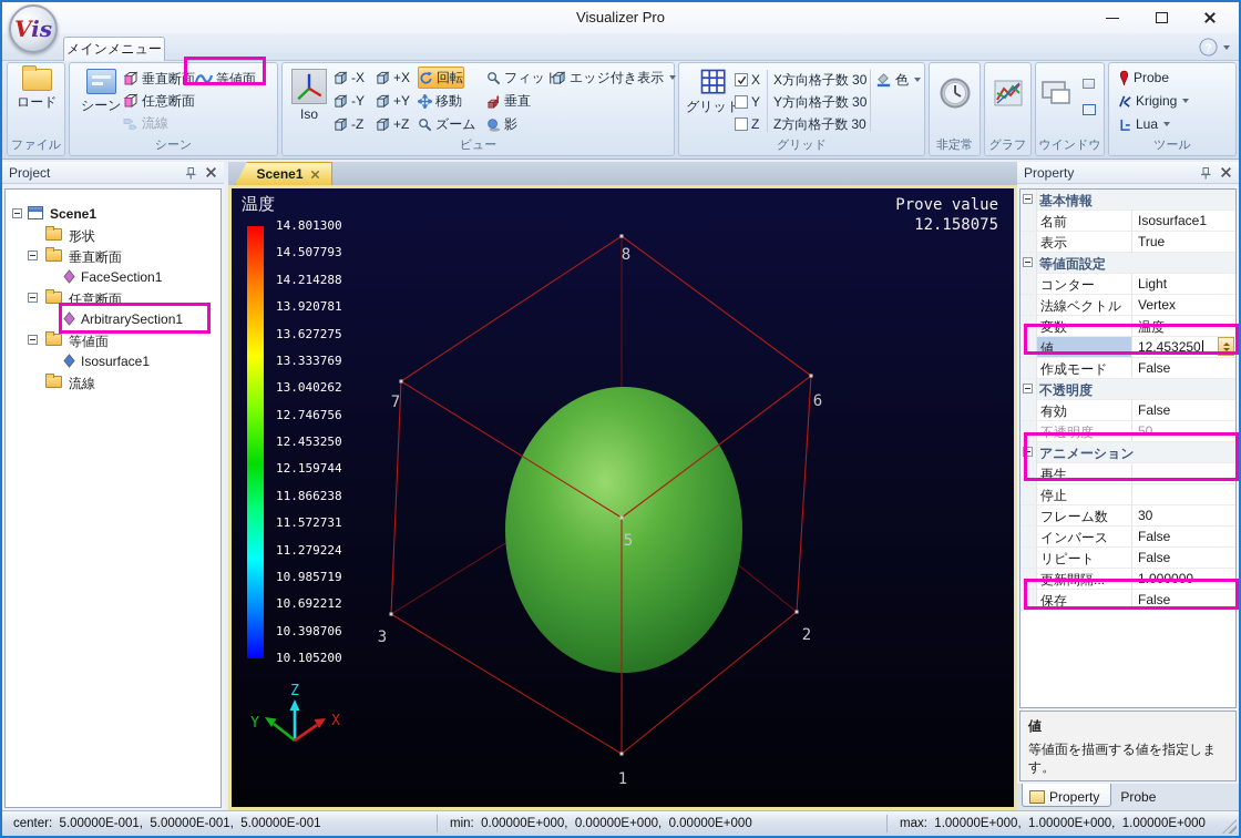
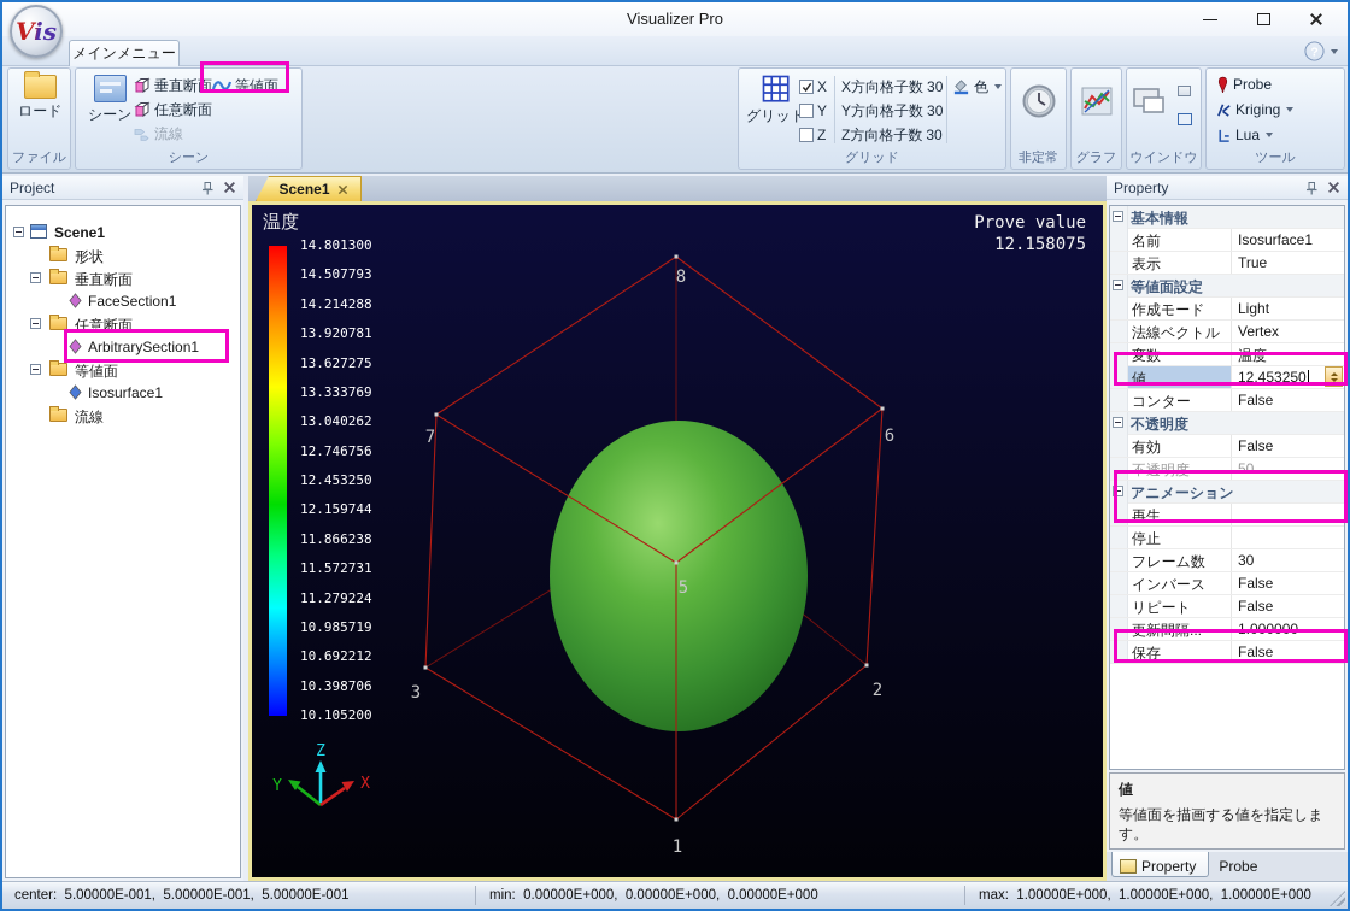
  Visualizer Pro
  Vis
  メインメニュー
  ロード
  ファイル
  シーン
  垂直断面
  等値面
  任意断面
  流線
  シーン
- Iso
- -X
- +X
- 回転
- フィット
- エッジ付き表示
- -Y
- +Y
- 移動
- 垂直
- -Z
- +Z
- ズーム
- 影
- ビュー
  グリッド
  X
  Y
  Z
  X方向格子数
  30
  Y方向格子数
  30
  Z方向格子数
  30
  色
  グリッド
  非定常
  グラフ
  ウインドウ
  Probe
  Kriging
  Lua
  ツール
  Project
  Scene1
  形状
  垂直断面
  FaceSection1
  任意断面
  ArbitrarySection1
  等値面
  Isosurface1
  流線
  Scene1
  8
  7
  6
  5
  3
  2
  1
  Z
  Y
  X
  温度
  14.801300
  14.507793
  14.214288
  13.920781
  13.627275
  13.333769
  13.040262
  12.746756
  12.453250
  12.159744
  11.866238
  11.572731
  11.279224
  10.985719
  10.692212
  10.398706
  10.105200
  Prove value
  12.158075
  Property
  基本情報
  名前
  Isosurface1
  表示
  True
  等値面設定
- コンター
+ 作成モード
  Light
  法線ベクトル
  Vertex
  変数
  温度
  値
  12.453250
- 作成モード
+ コンター
  False
  不透明度
  有効
  False
  不透明度
  50
  アニメーション
  再生
  停止
  フレーム数
  30
  インバース
  False
  リピート
  False
  更新間隔...
  1.000000
  保存
  False
  値
  等値面を描画する値を指定します。
  Property
  Probe
  center: 5.00000E-001, 5.00000E-001, 5.00000E-001
  min: 0.00000E+000, 0.00000E+000, 0.00000E+000
  max: 1.00000E+000, 1.00000E+000, 1.00000E+000
